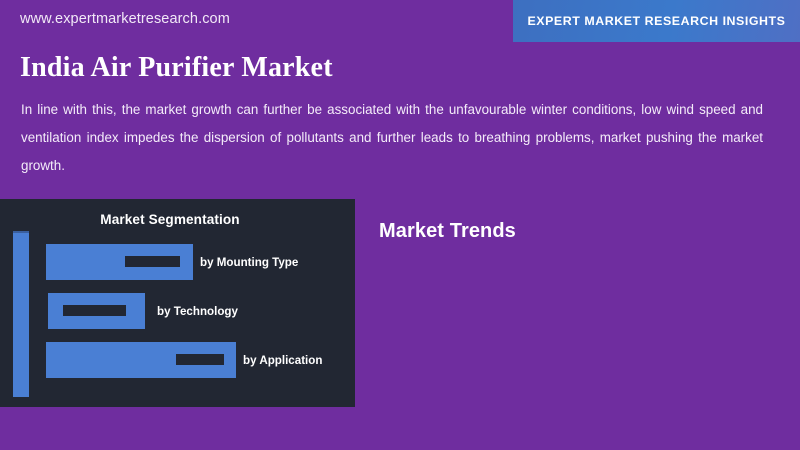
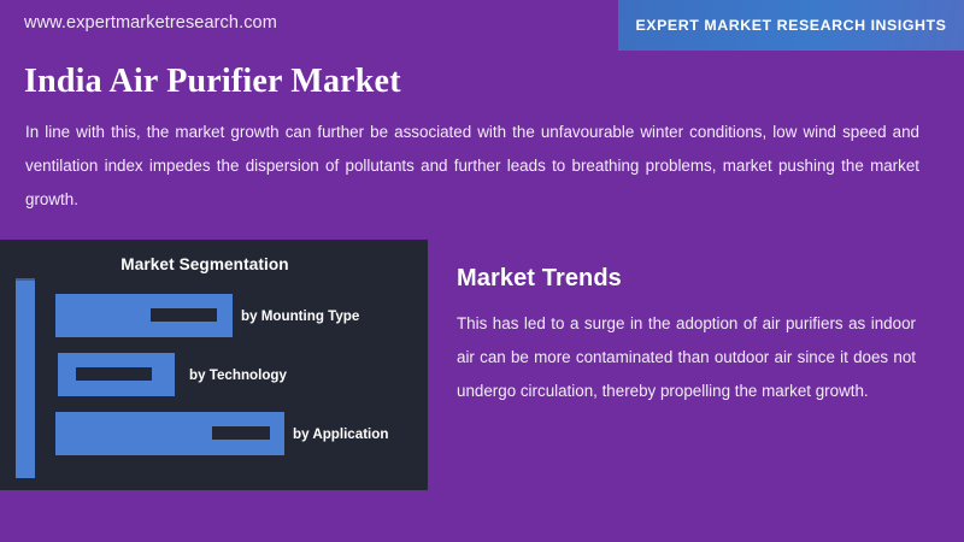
  www.expertmarketresearch.com
  EXPERT MARKET RESEARCH INSIGHTS
  India Air Purifier Market
  In line with this, the market growth can further be associated with the unfavourable winter conditions, low wind speed and ventilation index impedes the dispersion of pollutants and further leads to breathing problems, market pushing the market growth.
  Market Segmentation
  by Mounting Type
  by Technology
  by Application
  Market Trends
+ This has led to a surge in the adoption of air purifiers as indoor air can be more contaminated than outdoor air since it does not undergo circulation, thereby propelling the market growth.
